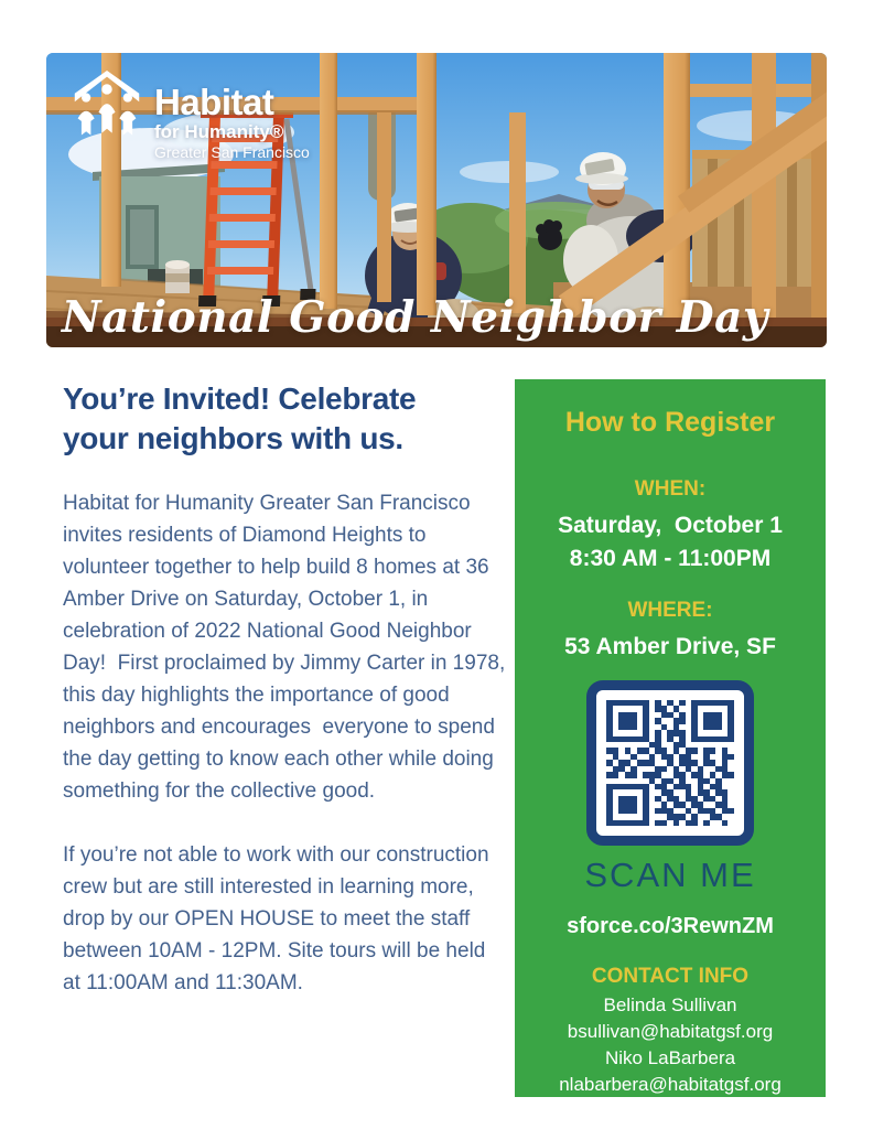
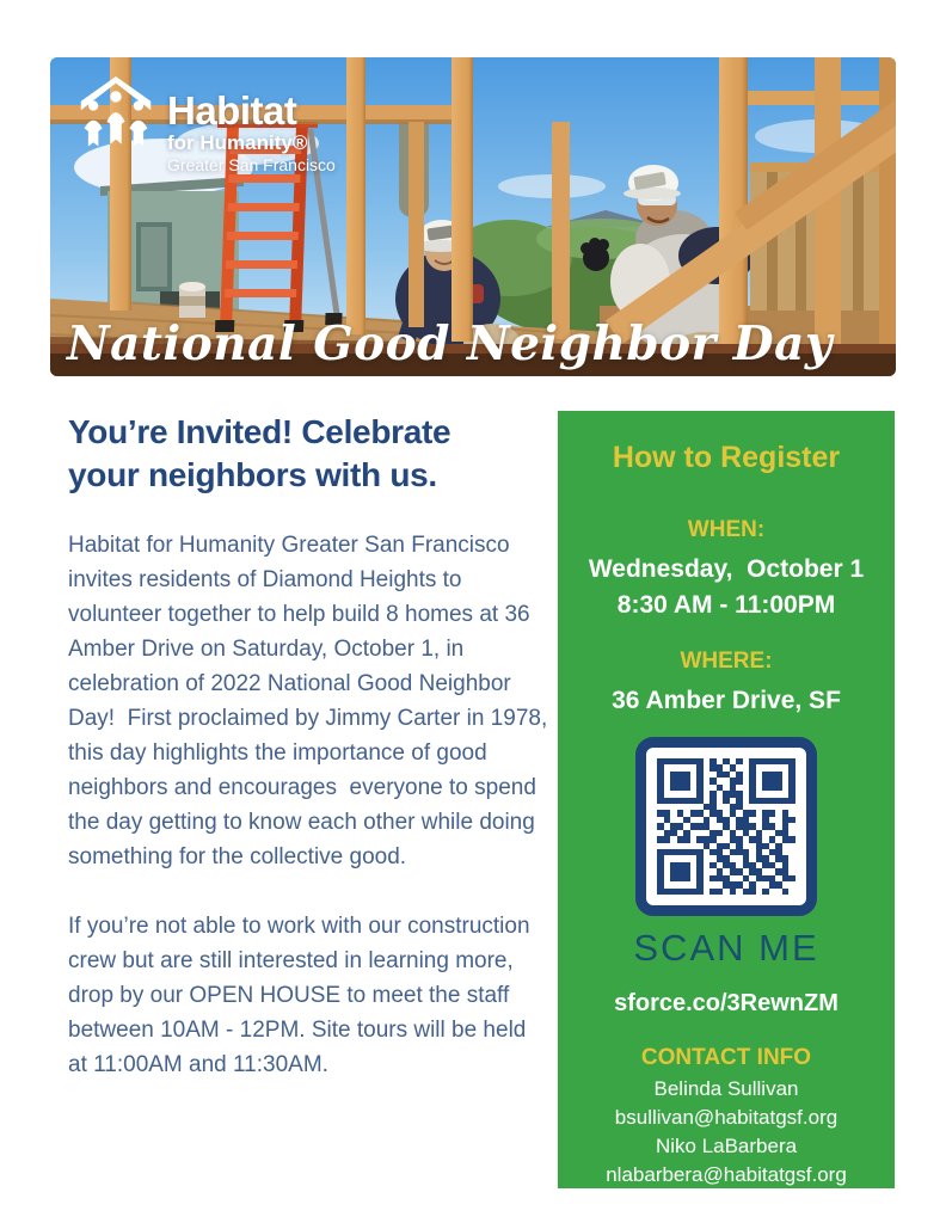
  Habitat
  for Humanity®
  Greater San Francisco
  National Good Neighbor Day
  You’re Invited! Celebrate
  your neighbors with us.
  Habitat for Humanity Greater San Francisco invites residents of Diamond Heights to volunteer together to help build 8 homes at 36 Amber Drive on Saturday, October 1, in celebration of 2022 National Good Neighbor Day! First proclaimed by Jimmy Carter in 1978, this day highlights the importance of good neighbors and encourages everyone to spend the day getting to know each other while doing something for the collective good.
  If you’re not able to work with our construction crew but are still interested in learning more, drop by our OPEN HOUSE to meet the staff between 10AM - 12PM. Site tours will be held at 11:00AM and 11:30AM.
  How to Register
  WHEN:
- Saturday, October 1
+ Wednesday, October 1
  8:30 AM - 11:00PM
  WHERE:
- 53 Amber Drive, SF
+ 36 Amber Drive, SF
  SCAN ME
  sforce.co/3RewnZM
  CONTACT INFO
  Belinda Sullivan
  bsullivan@habitatgsf.org
  Niko LaBarbera
  nlabarbera@habitatgsf.org
